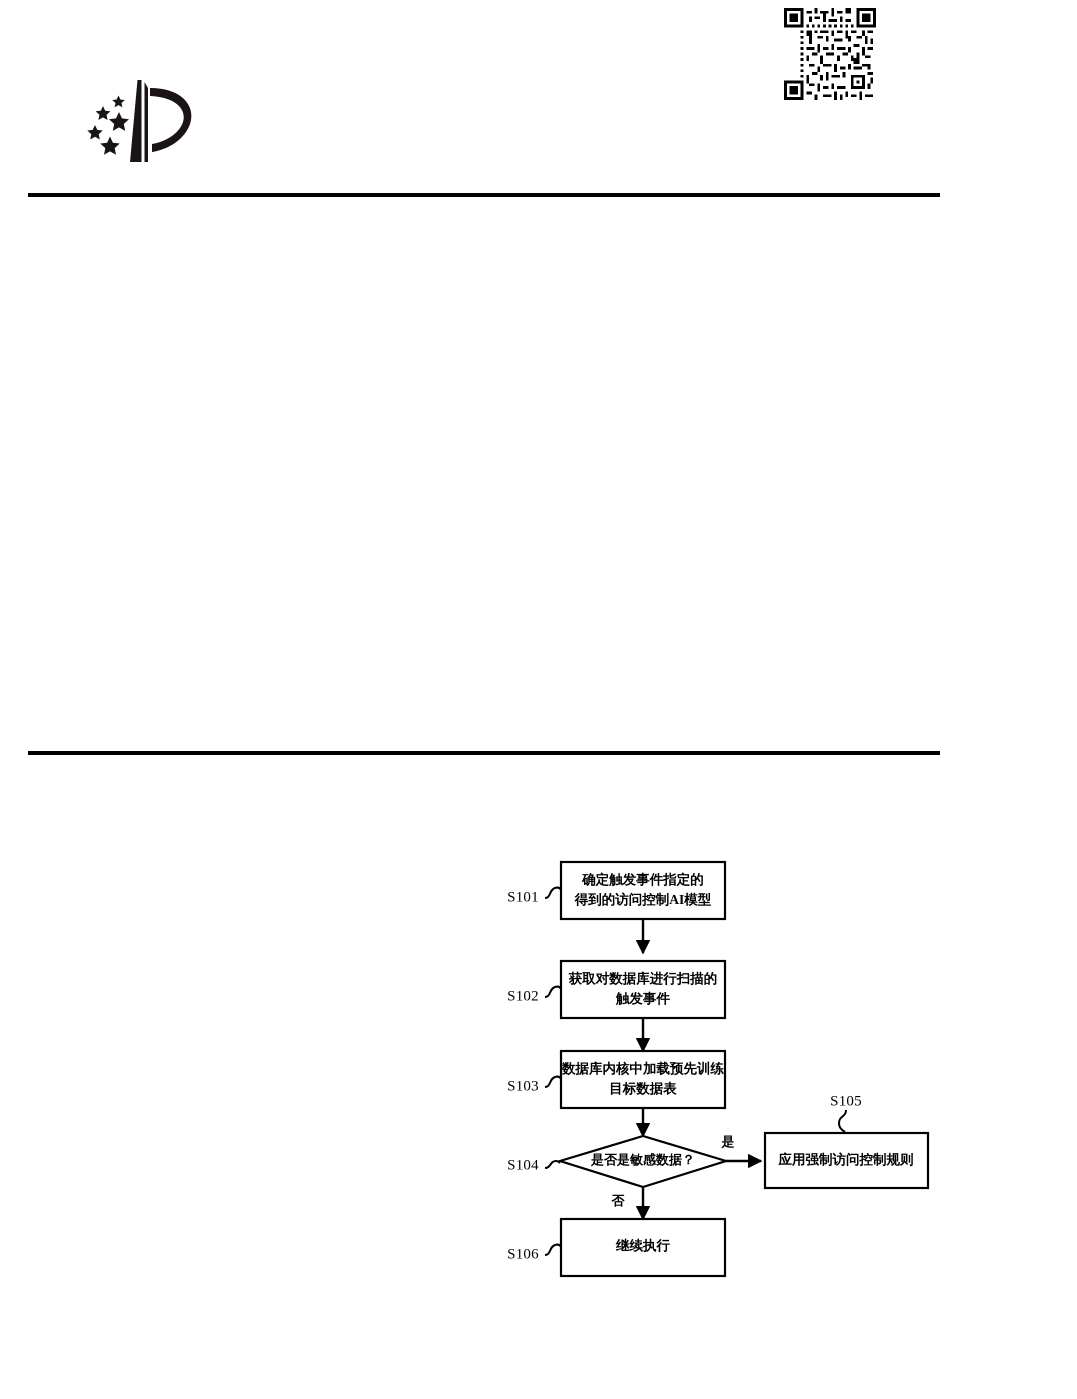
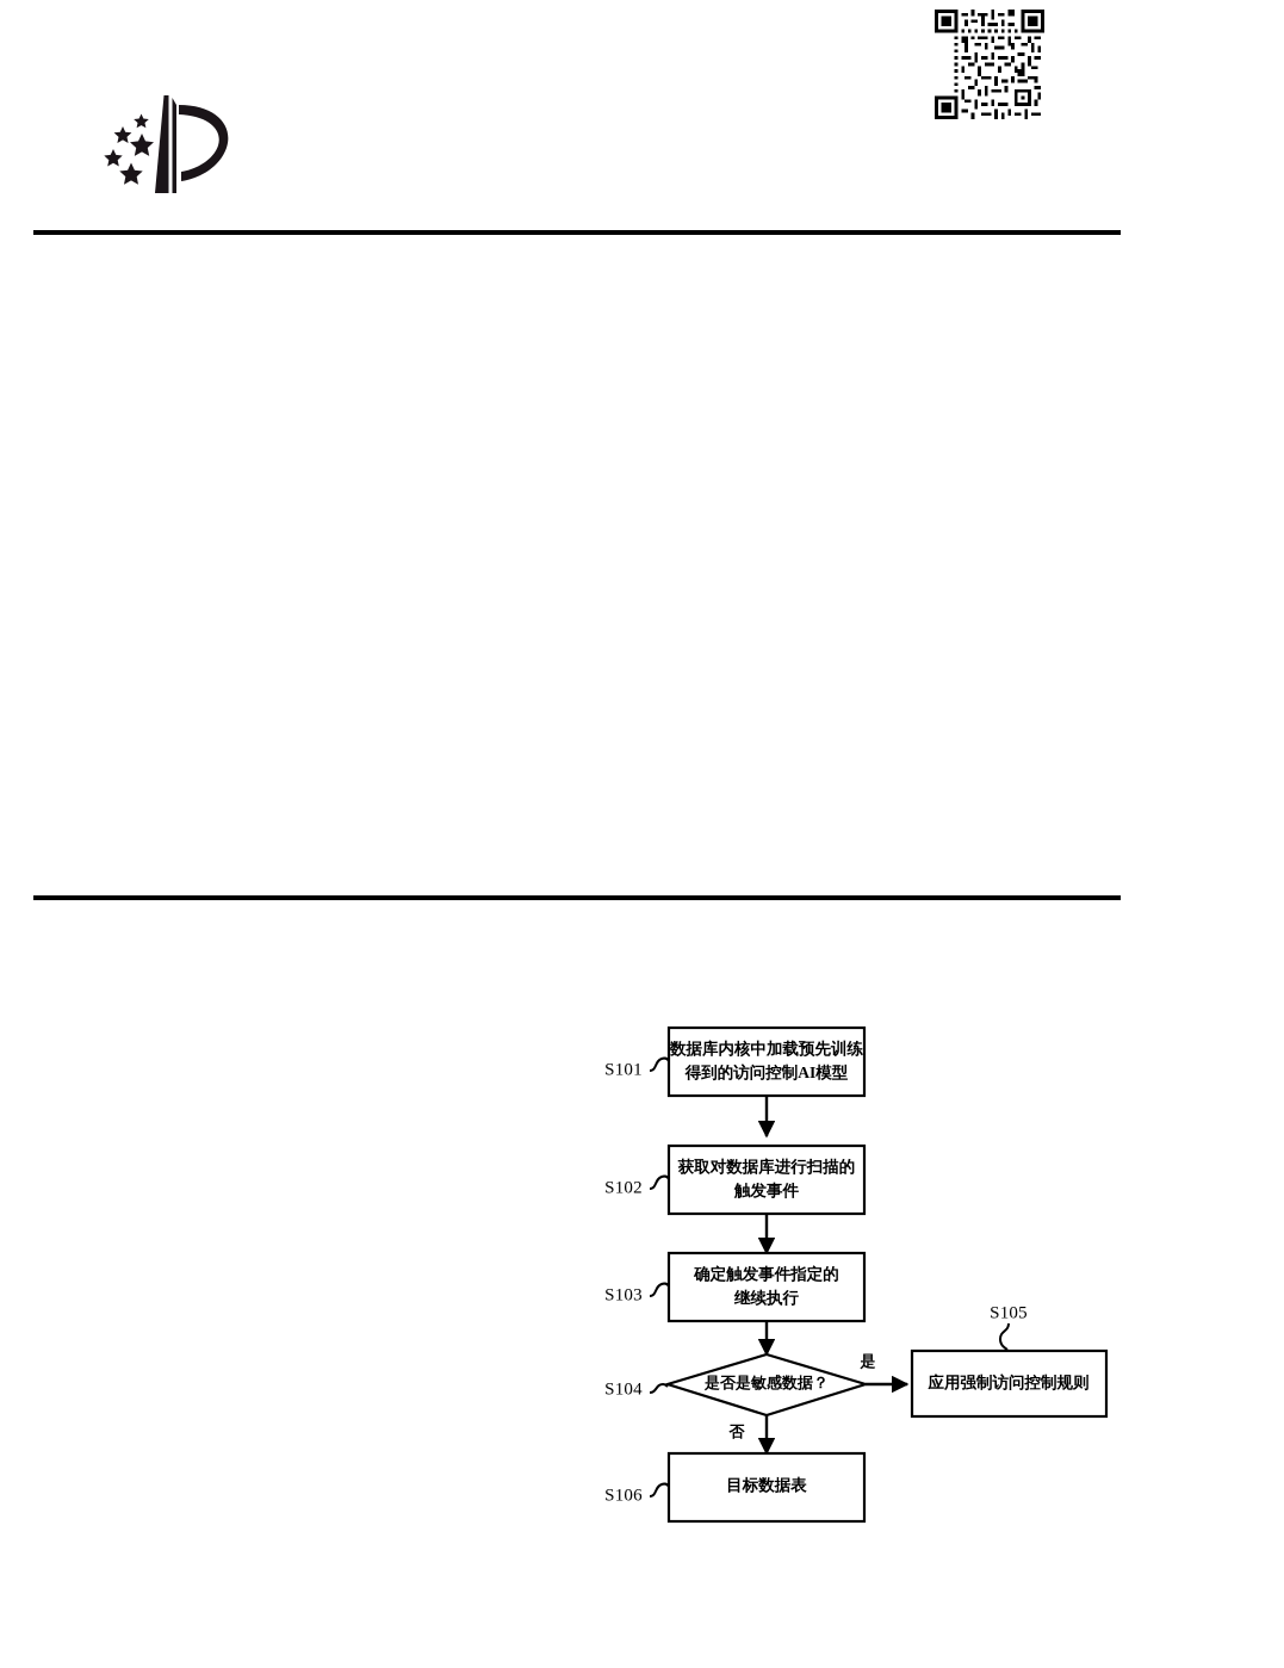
- 确定触发事件指定的
+ 数据库内核中加载预先训练
  得到的访问控制AI模型
  S101
  获取对数据库进行扫描的
  触发事件
  S102
- 数据库内核中加载预先训练
+ 确定触发事件指定的
- 目标数据表
+ 继续执行
  S103
  是否是敏感数据？
  S104
  是
  否
  应用强制访问控制规则
  S105
- 继续执行
+ 目标数据表
  S106
